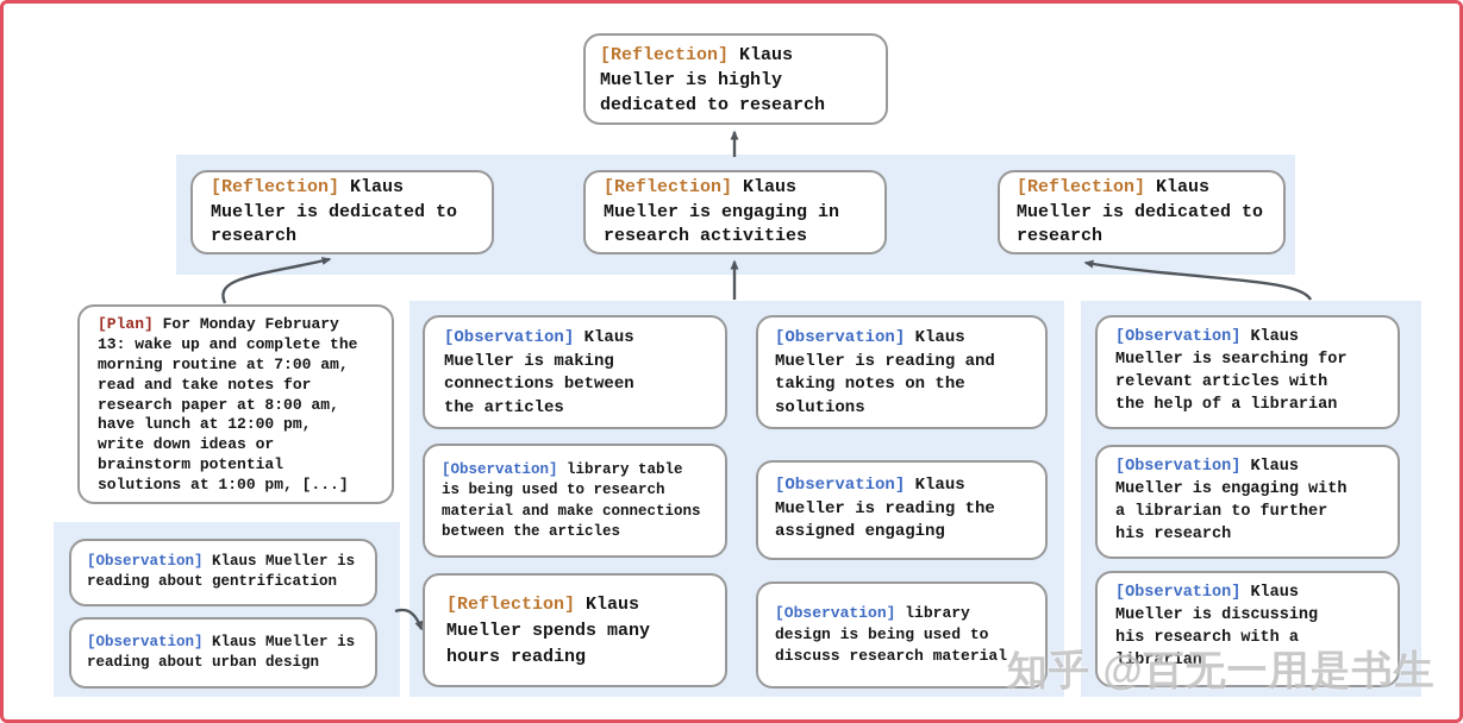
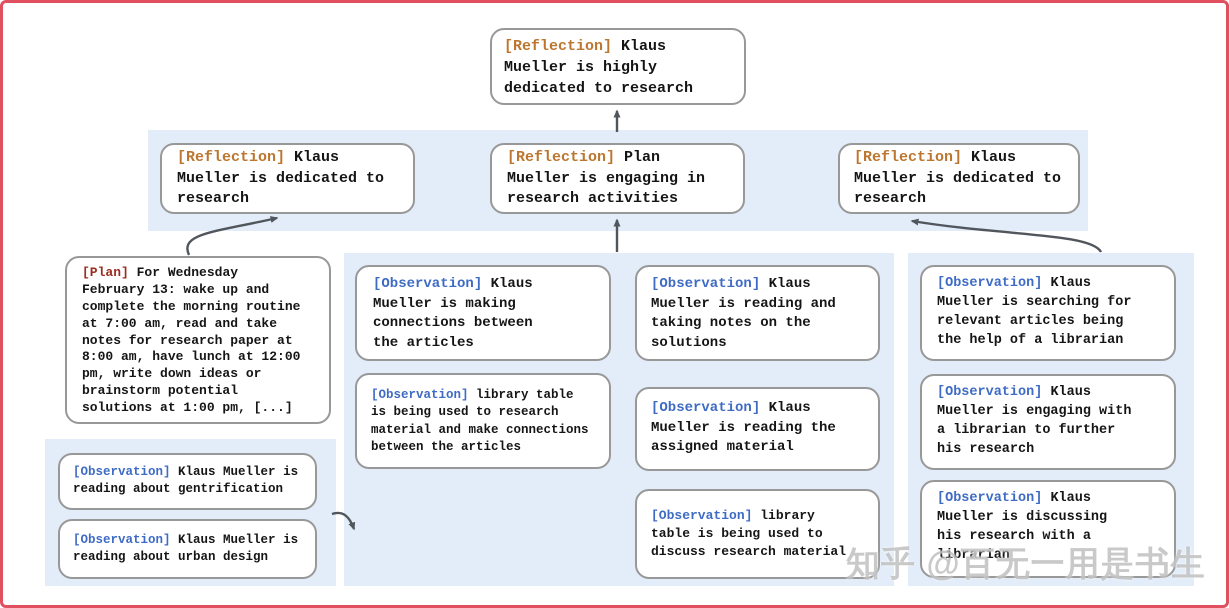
  [Reflection] Klaus Mueller is highly dedicated to research
  [Reflection] Klaus Mueller is dedicated to research
- [Reflection] Klaus Mueller is engaging in research activities
+ [Reflection] Plan Mueller is engaging in research activities
  [Reflection] Klaus Mueller is dedicated to research
- [Plan] For Monday February 13: wake up and complete the morning routine at 7:00 am, read and take notes for research paper at 8:00 am, have lunch at 12:00 pm, write down ideas or brainstorm potential solutions at 1:00 pm, [...]
+ [Plan] For Wednesday February 13: wake up and complete the morning routine at 7:00 am, read and take notes for research paper at 8:00 am, have lunch at 12:00 pm, write down ideas or brainstorm potential solutions at 1:00 pm, [...]
  [Observation] Klaus Mueller is reading about gentrification
  [Observation] Klaus Mueller is reading about urban design
  [Observation] Klaus Mueller is making connections between the articles
  [Observation] library table is being used to research material and make connections between the articles
- [Reflection] Klaus Mueller spends many hours reading
  [Observation] Klaus Mueller is reading and taking notes on the solutions
- [Observation] Klaus Mueller is reading the assigned engaging
+ [Observation] Klaus Mueller is reading the assigned material
- [Observation] library design is being used to discuss research material
+ [Observation] library table is being used to discuss research material
- [Observation] Klaus Mueller is searching for relevant articles with the help of a librarian
+ [Observation] Klaus Mueller is searching for relevant articles being the help of a librarian
  [Observation] Klaus Mueller is engaging with a librarian to further his research
  [Observation] Klaus Mueller is discussing his research with a librarian
  知乎 @百无一用是书生
